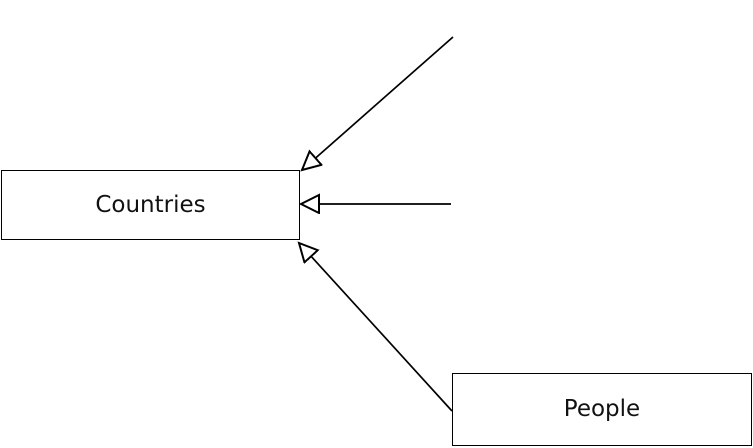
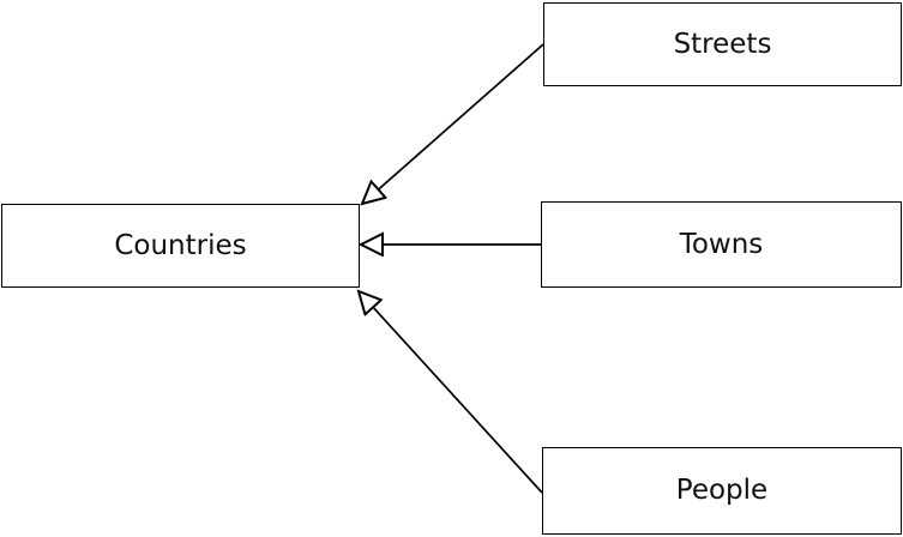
  Countries
+ Streets
+ Towns
  People
